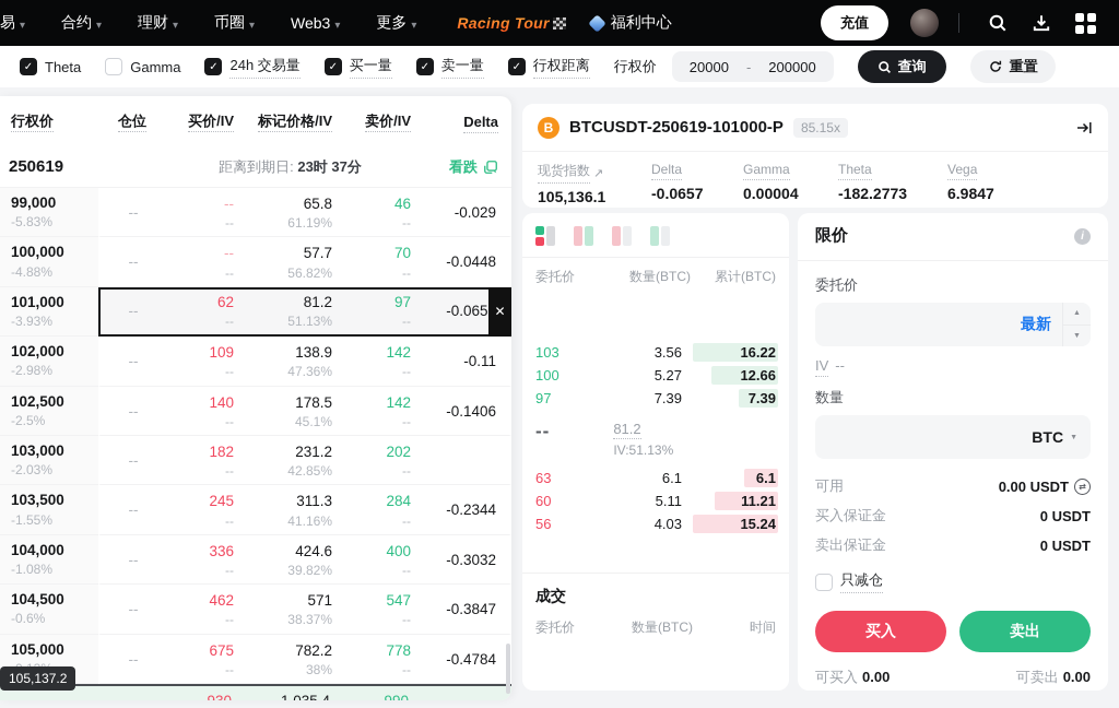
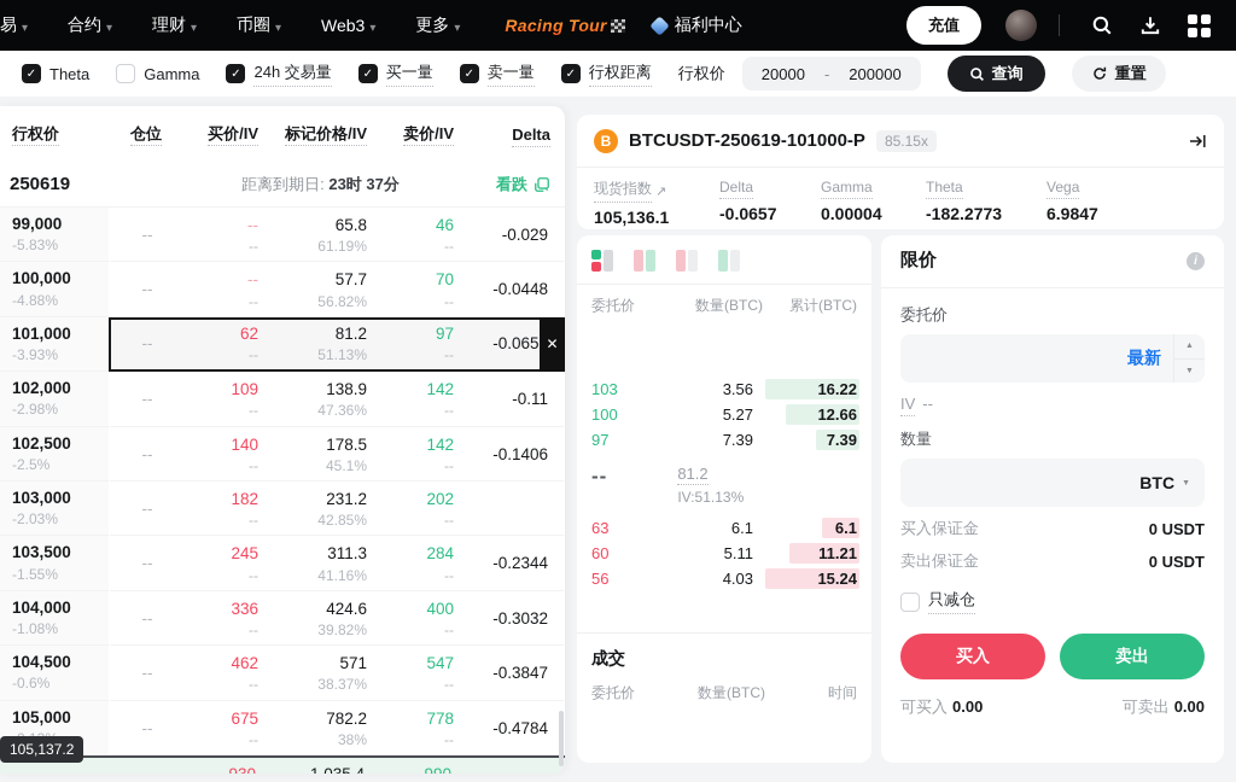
  易
  合约
  理财
  币圈
  Web3
  更多
  Racing Tour
  福利中心
  充值
  Theta
  Gamma
  24h 交易量
  买一量
  卖一量
  行权距离
  行权价
  20000
  -
  200000
  查询
  重置
  行权价
  仓位
  买价/IV
  标记价格/IV
  卖价/IV
  Delta
  250619
  距离到期日: 23时 37分
  看跌
  99,000
  -5.83%
  --
  --
  --
  65.8
  61.19%
  46
  --
  -0.029
  100,000
  -4.88%
  --
  --
  --
  57.7
  56.82%
  70
  --
  -0.0448
  101,000
  -3.93%
  --
  62
  --
  81.2
  51.13%
  97
  --
  -0.065
  102,000
  -2.98%
  --
  109
  --
  138.9
  47.36%
  142
  --
  -0.11
  102,500
  -2.5%
  --
  140
  --
  178.5
  45.1%
  142
  --
  -0.1406
  103,000
  -2.03%
  --
  182
  --
  231.2
  42.85%
  202
  --
  103,500
  -1.55%
  --
  245
  --
  311.3
  41.16%
  284
  --
  -0.2344
  104,000
  -1.08%
  --
  336
  --
  424.6
  39.82%
  400
  --
  -0.3032
  104,500
  -0.6%
  --
  462
  --
  571
  38.37%
  547
  --
  -0.3847
  105,000
  --
  675
  --
  782.2
  38%
  778
  --
  -0.4784
  105,137.2
  B
  BTCUSDT-250619-101000-P
  85.15x
  现货指数
  105,136.1
  Delta
  -0.0657
  Gamma
  0.00004
  Theta
  -182.2773
  Vega
  6.9847
  委托价
  数量(BTC)
  累计(BTC)
  103
  3.56
  16.22
  100
  5.27
  12.66
  97
  7.39
  7.39
  --
  81.2
  IV:51.13%
  63
  6.1
  6.1
  60
  5.11
  11.21
  56
  4.03
  15.24
  成交
  委托价
  数量(BTC)
  时间
  限价
  i
  委托价
  最新
  IV
  --
  数量
  BTC
- 可用
- 0.00 USDT
  买入保证金
  0 USDT
  卖出保证金
  0 USDT
  只减仓
  买入
  卖出
  可买入 0.00
  可卖出 0.00
